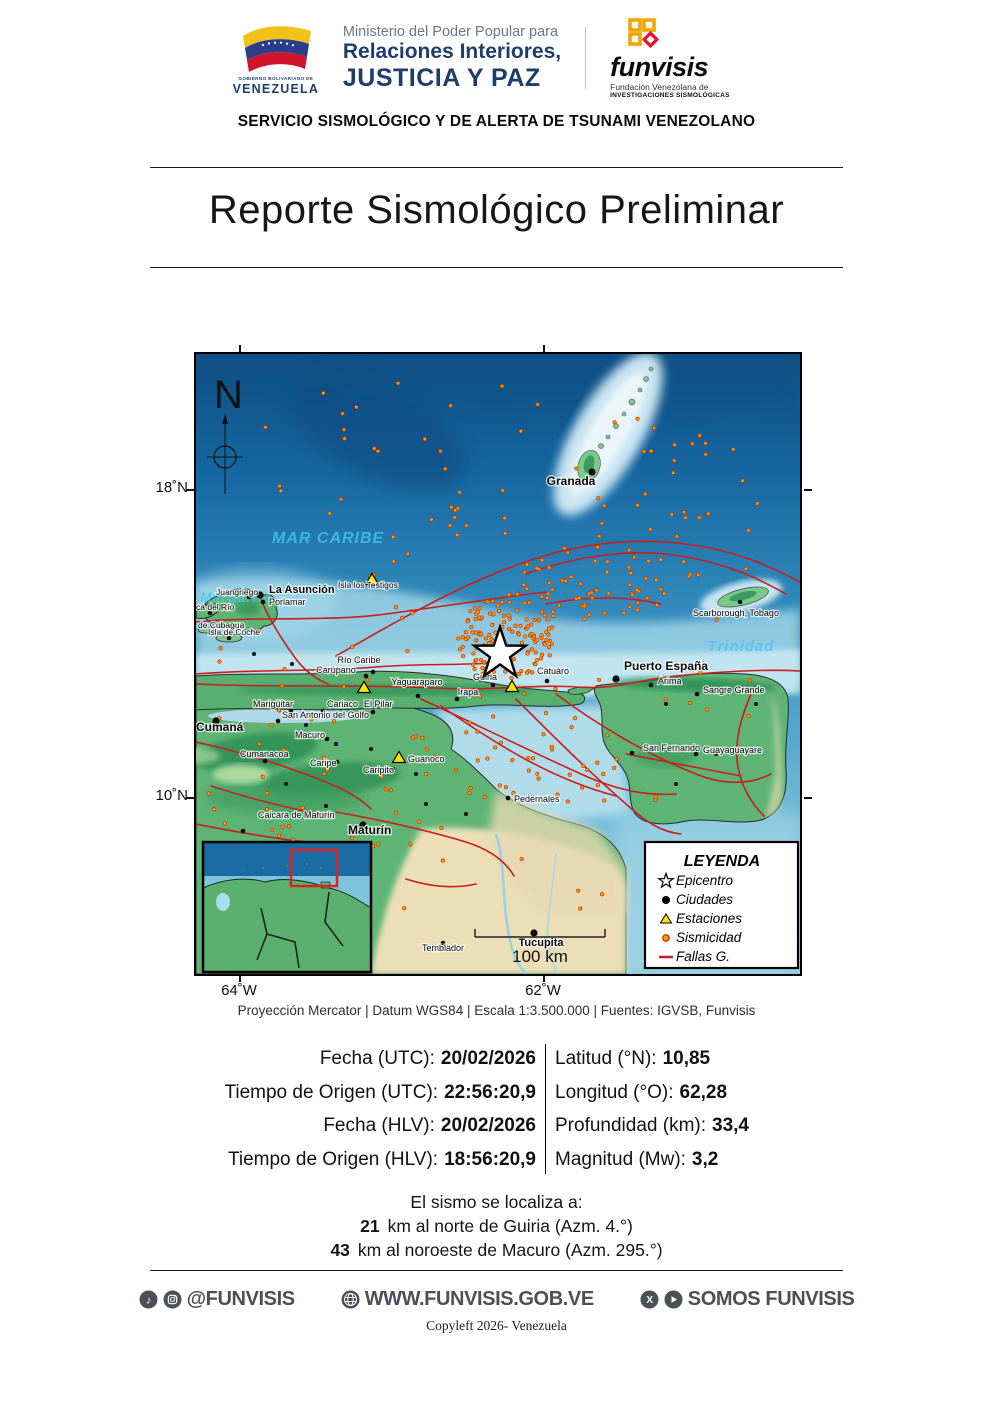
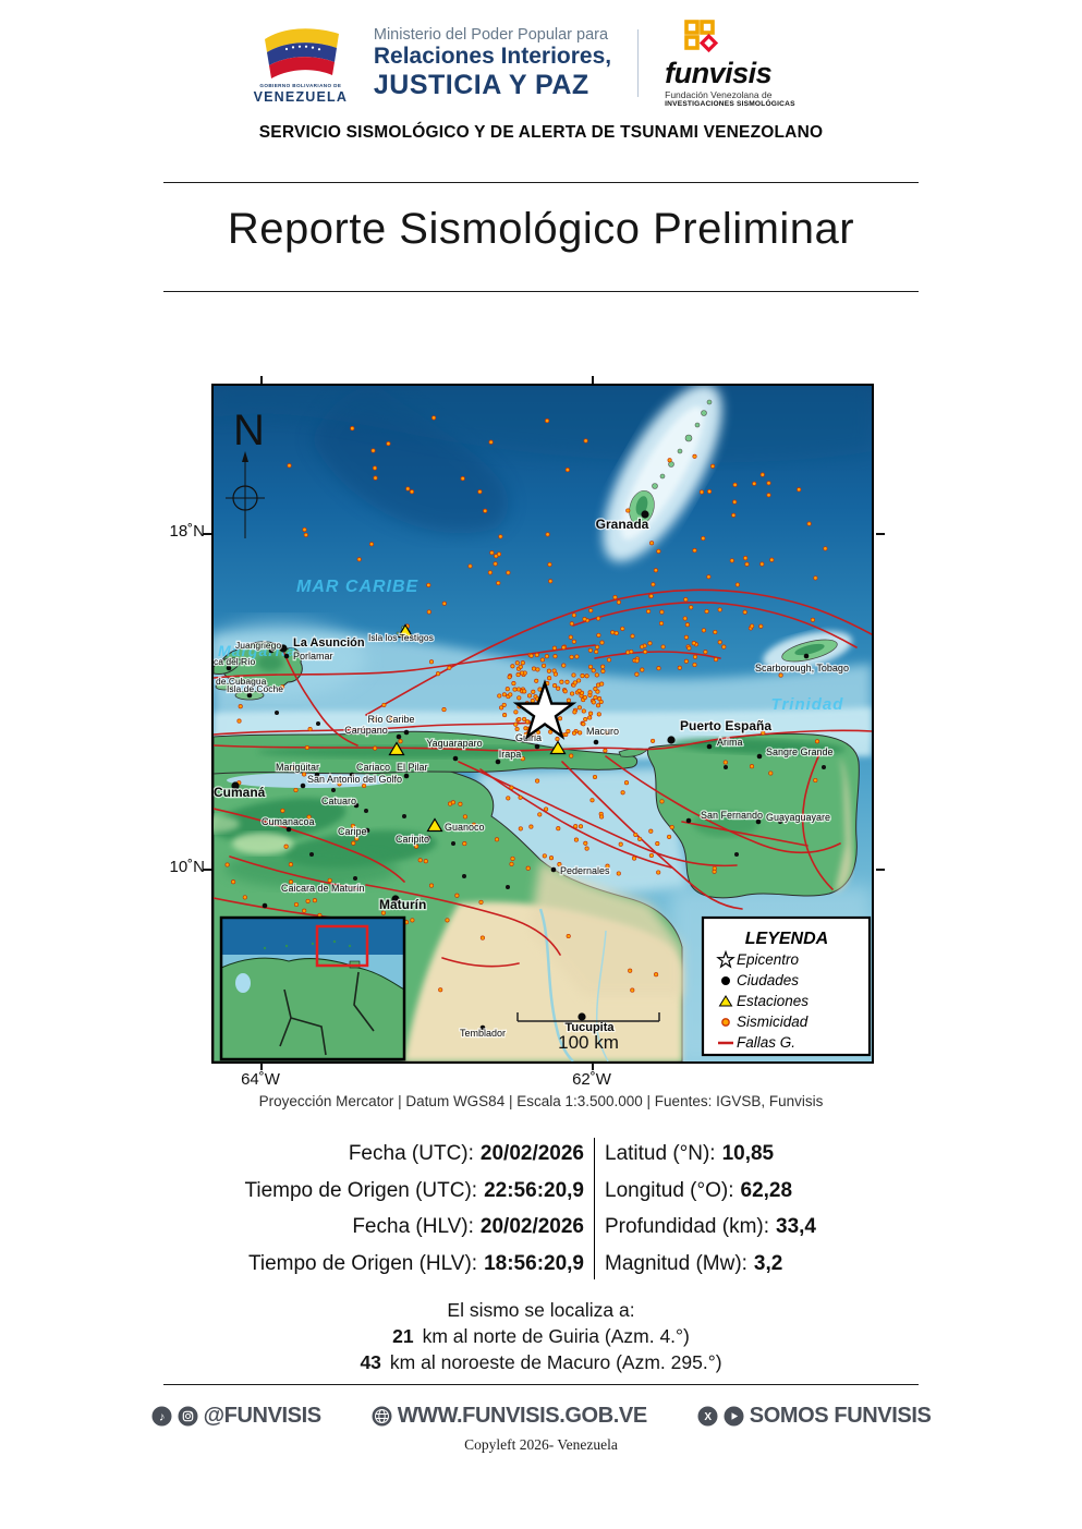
  VENEZUELA
  Ministerio del Poder Popular para
  Relaciones Interiores,
  JUSTICIA Y PAZ
  funvisis
  Fundación Venezolana de
  SERVICIO SISMOLÓGICO Y DE ALERTA DE TSUNAMI VENEZOLANO
  Reporte Sismológico Preliminar
  MAR CARIBE
  Margaia
  Trinidad
  Granada
  Scarborough, Tobago
  La Asunción
  Porlamar
  Juangriego
  ca del Río
  de Cubagua
  Isla de Coche
  Isla los Testigos
  Río Caribe
  Carúpano
  Yaguaraparo
  Irapa
  Giria
- Catuaro
+ Macuro
  Puerto España
  Arima
  Sangre Grande
  San Fernando
  Guayaguayare
  Marigüitar
  Cariaco
  El Pilar
  San Antonio del Golfo
  Cumaná
- Macuro
+ Catuaro
  Cumanacoa
  Caripe
  Caripito
  Guanoco
  Caicara de Maturín
  Maturín
  Pedernales
  Temblador
  Tucupita
  N
  100 km
  LEYENDA
  Epicentro
  Ciudades
  Estaciones
  Sismicidad
  Fallas G.
  18˚N
  10˚N
  64˚W
  62˚W
  Proyección Mercator | Datum WGS84 | Escala 1:3.500.000 | Fuentes: IGVSB, Funvisis
  Fecha (UTC): 20/02/2026
  Tiempo de Origen (UTC): 22:56:20,9
  Fecha (HLV): 20/02/2026
  Tiempo de Origen (HLV): 18:56:20,9
  Latitud (°N): 10,85
  Longitud (°O): 62,28
  Profundidad (km): 33,4
  Magnitud (Mw): 3,2
  El sismo se localiza a:
  21 km al norte de Guiria (Azm. 4.°)
  43 km al noroeste de Macuro (Azm. 295.°)
  ♪
  @FUNVISIS
  WWW.FUNVISIS.GOB.VE
  X
  SOMOS FUNVISIS
  Copyleft 2026- Venezuela
